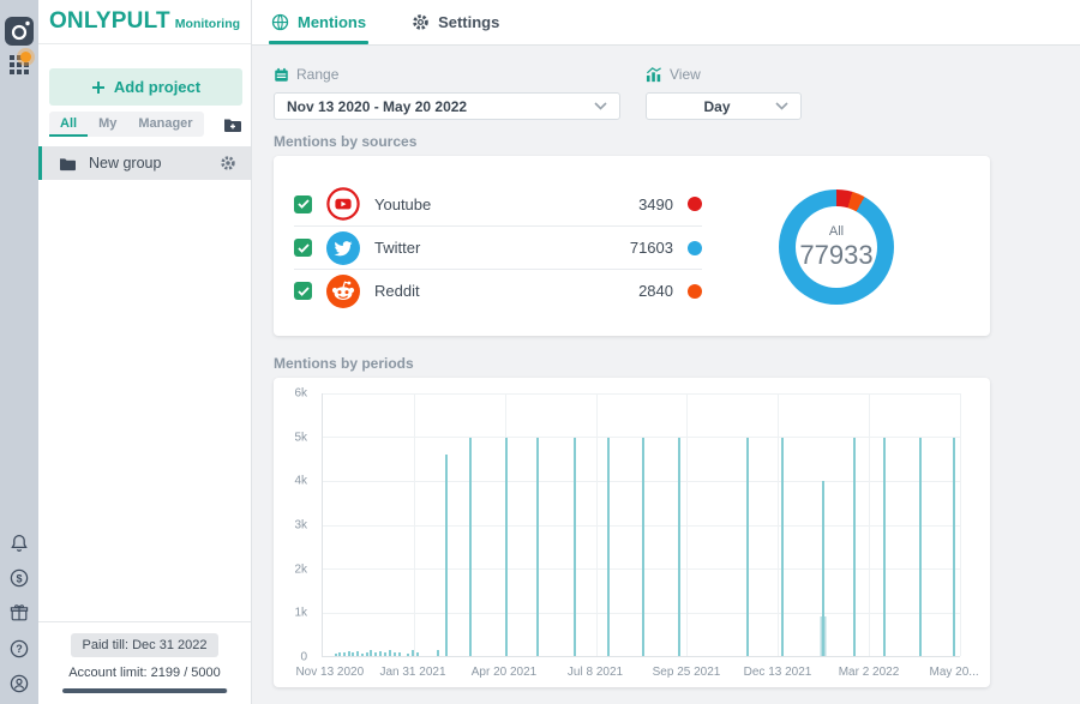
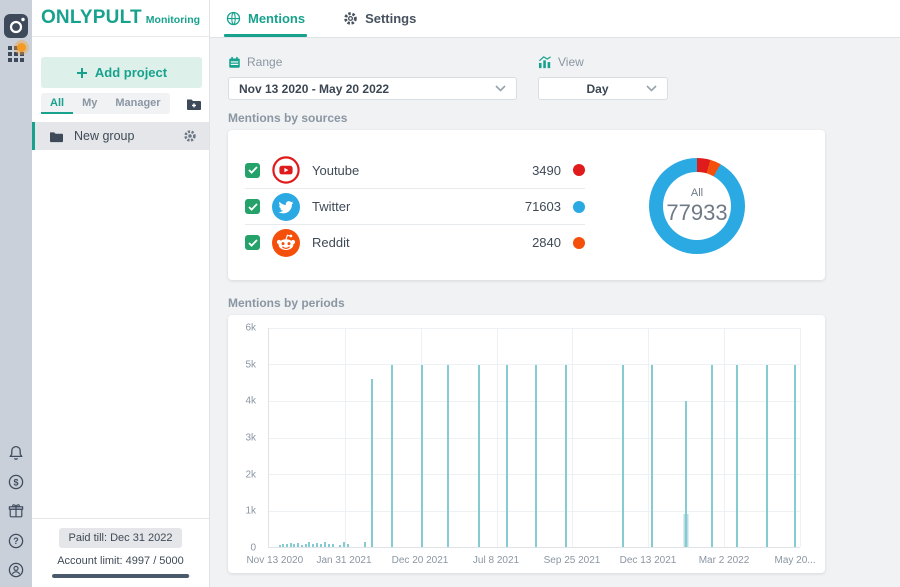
  $
  ?
  ONLYPULT
  Monitoring
  Add project
  All
  My
  Manager
  New group
  Paid till: Dec 31 2022
- Account limit: 2199 / 5000
+ Account limit: 4997 / 5000
  Mentions
  Settings
  Range
  View
  Nov 13 2020 - May 20 2022
  Day
  Mentions by sources
  Youtube
  3490
  Twitter
  71603
  Reddit
  2840
  All
  77933
  Mentions by periods
  6k
  5k
  4k
  3k
  2k
  1k
  0
  Nov 13 2020
  Jan 31 2021
- Apr 20 2021
+ Dec 20 2021
  Jul 8 2021
  Sep 25 2021
  Dec 13 2021
  Mar 2 2022
  May 20...
